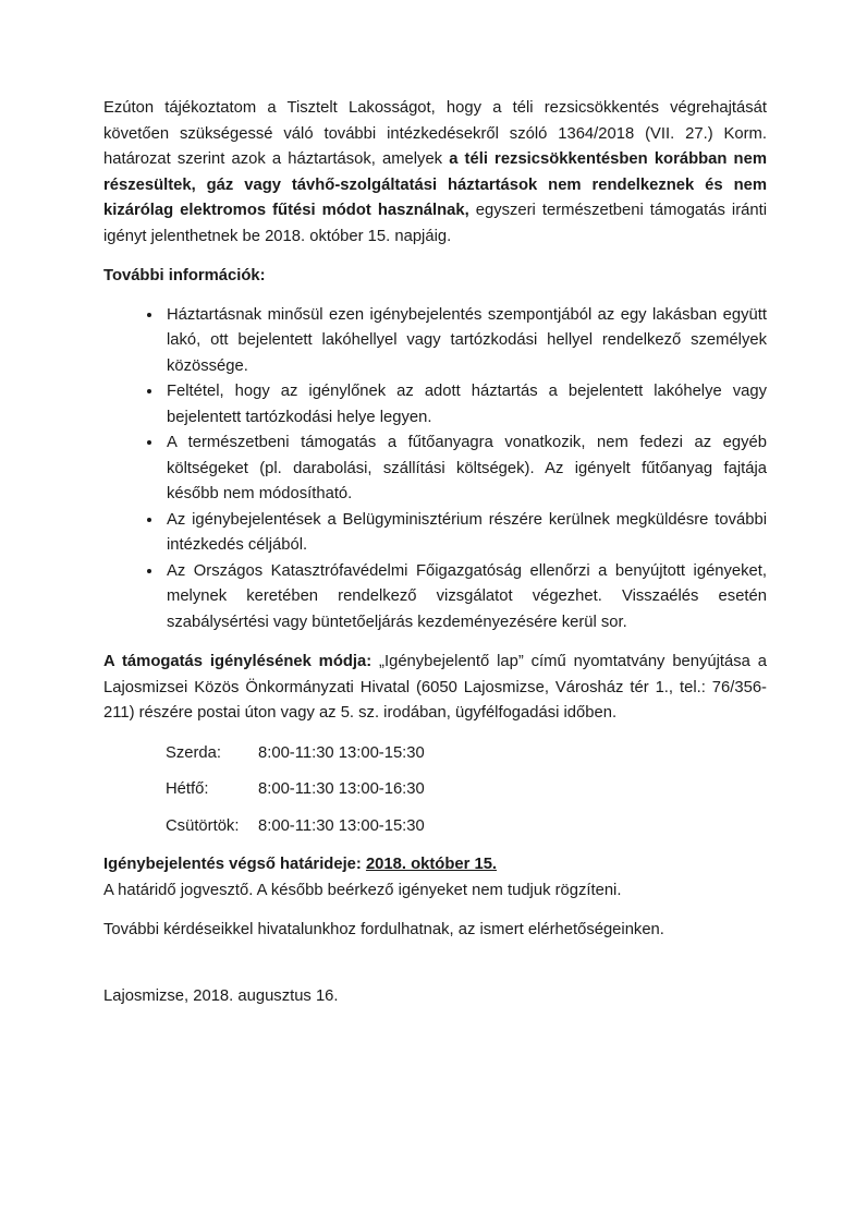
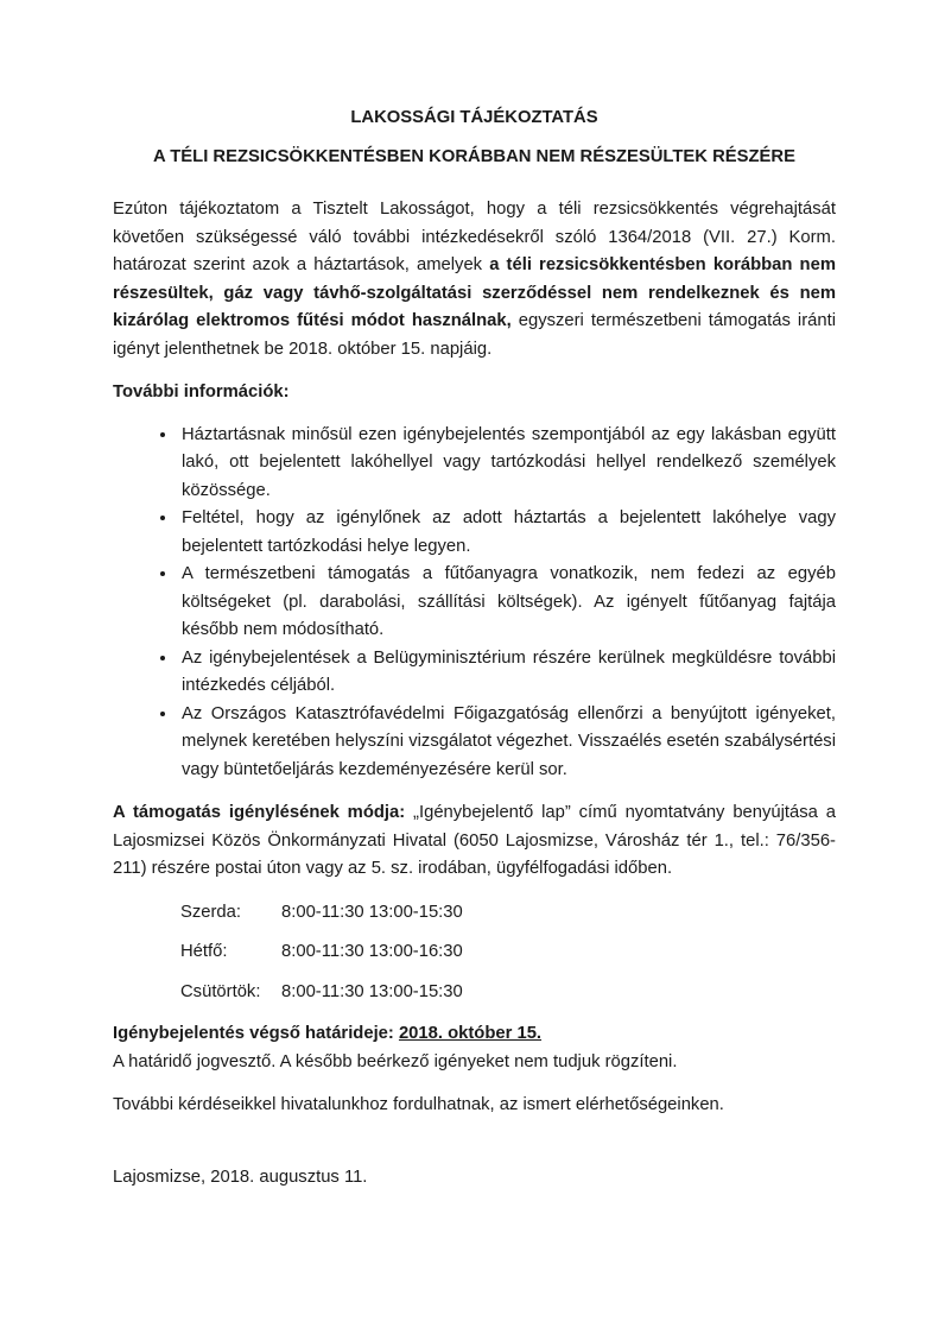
+ LAKOSSÁGI TÁJÉKOZTATÁS
+ A TÉLI REZSICSÖKKENTÉSBEN KORÁBBAN NEM RÉSZESÜLTEK RÉSZÉRE
- Ezúton tájékoztatom a Tisztelt Lakosságot, hogy a téli rezsicsökkentés végrehajtását követően szükségessé váló további intézkedésekről szóló 1364/2018 (VII. 27.) Korm. határozat szerint azok a háztartások, amelyek a téli rezsicsökkentésben korábban nem részesültek, gáz vagy távhő-szolgáltatási háztartások nem rendelkeznek és nem kizárólag elektromos fűtési módot használnak, egyszeri természetbeni támogatás iránti igényt jelenthetnek be 2018. október 15. napjáig.
+ Ezúton tájékoztatom a Tisztelt Lakosságot, hogy a téli rezsicsökkentés végrehajtását követően szükségessé váló további intézkedésekről szóló 1364/2018 (VII. 27.) Korm. határozat szerint azok a háztartások, amelyek a téli rezsicsökkentésben korábban nem részesültek, gáz vagy távhő-szolgáltatási szerződéssel nem rendelkeznek és nem kizárólag elektromos fűtési módot használnak, egyszeri természetbeni támogatás iránti igényt jelenthetnek be 2018. október 15. napjáig.
  További információk:
  Háztartásnak minősül ezen igénybejelentés szempontjából az egy lakásban együtt lakó, ott bejelentett lakóhellyel vagy tartózkodási hellyel rendelkező személyek közössége.
  Feltétel, hogy az igénylőnek az adott háztartás a bejelentett lakóhelye vagy bejelentett tartózkodási helye legyen.
  A természetbeni támogatás a fűtőanyagra vonatkozik, nem fedezi az egyéb költségeket (pl. darabolási, szállítási költségek). Az igényelt fűtőanyag fajtája később nem módosítható.
  Az igénybejelentések a Belügyminisztérium részére kerülnek megküldésre további intézkedés céljából.
- Az Országos Katasztrófavédelmi Főigazgatóság ellenőrzi a benyújtott igényeket, melynek keretében rendelkező vizsgálatot végezhet. Visszaélés esetén szabálysértési vagy büntetőeljárás kezdeményezésére kerül sor.
+ Az Országos Katasztrófavédelmi Főigazgatóság ellenőrzi a benyújtott igényeket, melynek keretében helyszíni vizsgálatot végezhet. Visszaélés esetén szabálysértési vagy büntetőeljárás kezdeményezésére kerül sor.
  A támogatás igénylésének módja: „Igénybejelentő lap” című nyomtatvány benyújtása a Lajosmizsei Közös Önkormányzati Hivatal (6050 Lajosmizse, Városház tér 1., tel.: 76/356-211) részére postai úton vagy az 5. sz. irodában, ügyfélfogadási időben.
  Szerda:
  8:00-11:30 13:00-15:30
  Hétfő:
  8:00-11:30 13:00-16:30
  Csütörtök:
  8:00-11:30 13:00-15:30
  Igénybejelentés végső határideje: 2018. október 15.
  A határidő jogvesztő. A később beérkező igényeket nem tudjuk rögzíteni.
  További kérdéseikkel hivatalunkhoz fordulhatnak, az ismert elérhetőségeinken.
- Lajosmizse, 2018. augusztus 16.
+ Lajosmizse, 2018. augusztus 11.
